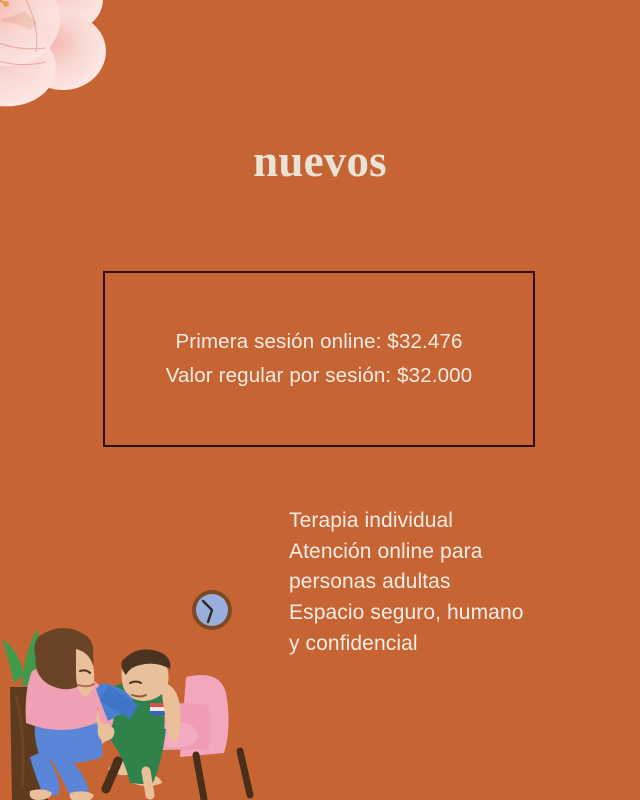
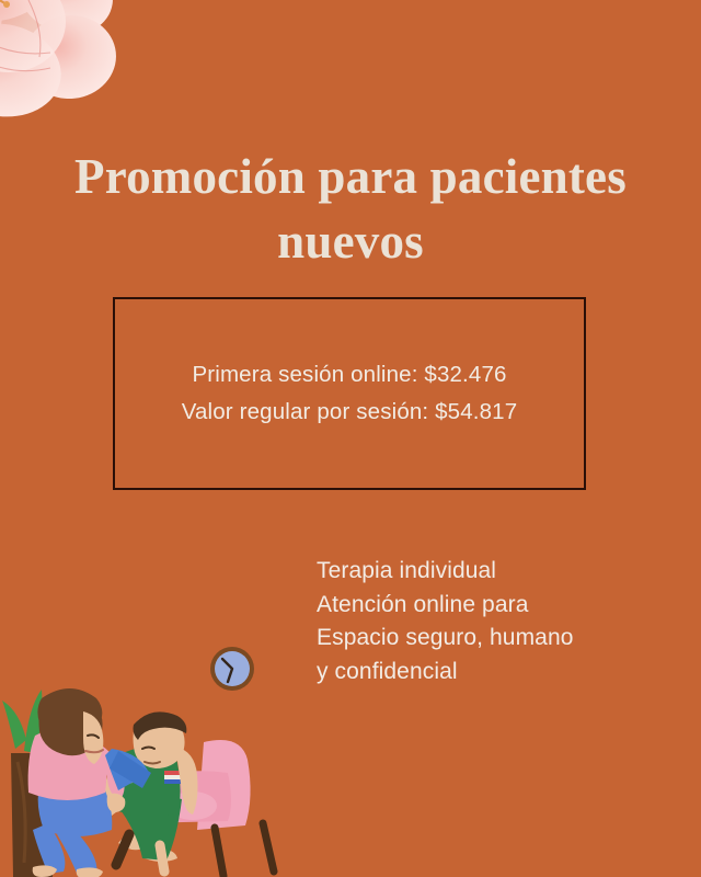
+ Promoción para pacientes
  nuevos
  Primera sesión online: $32.476
- Valor regular por sesión: $32.000
+ Valor regular por sesión: $54.817
  Terapia individual
  Atención online para
- personas adultas
  Espacio seguro, humano
  y confidencial
